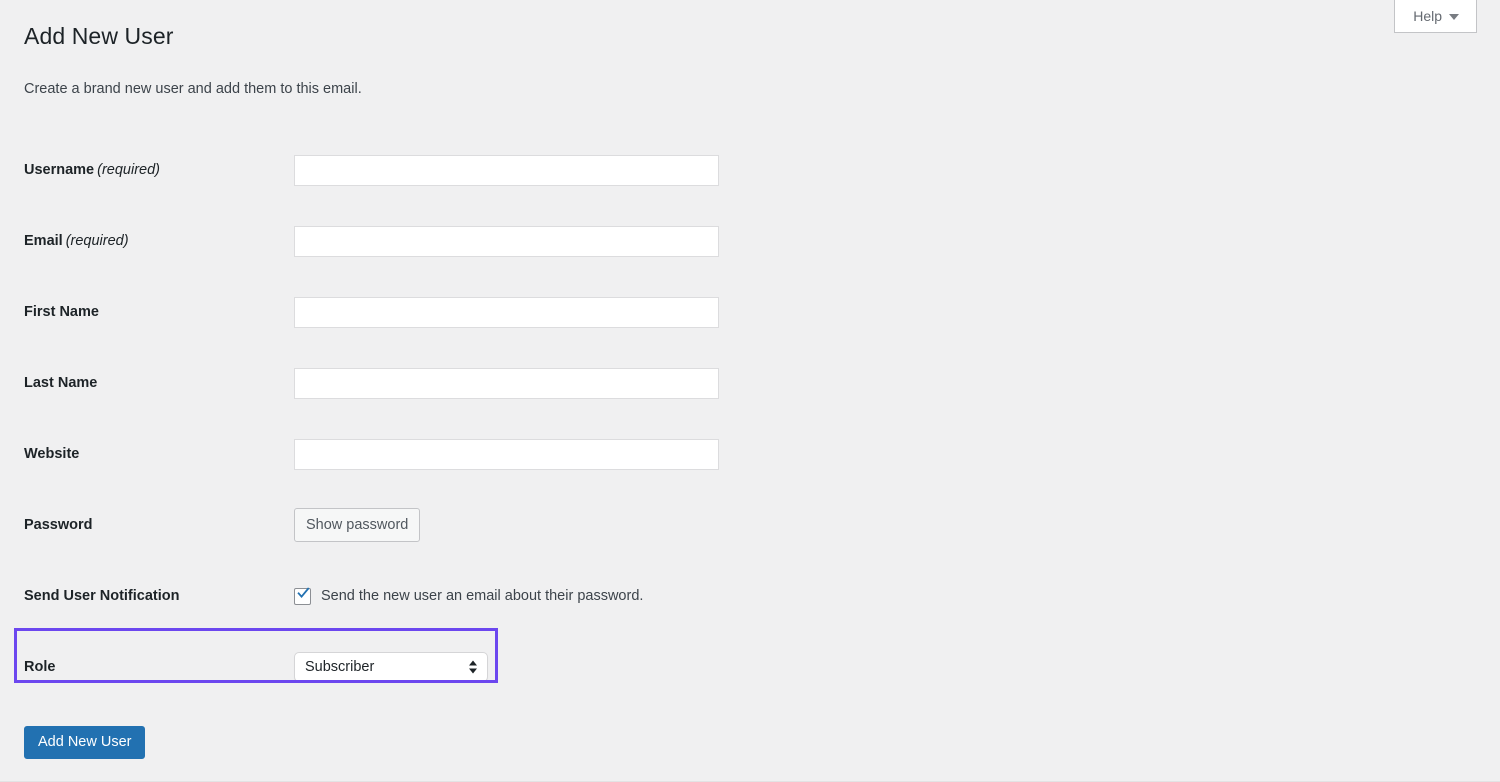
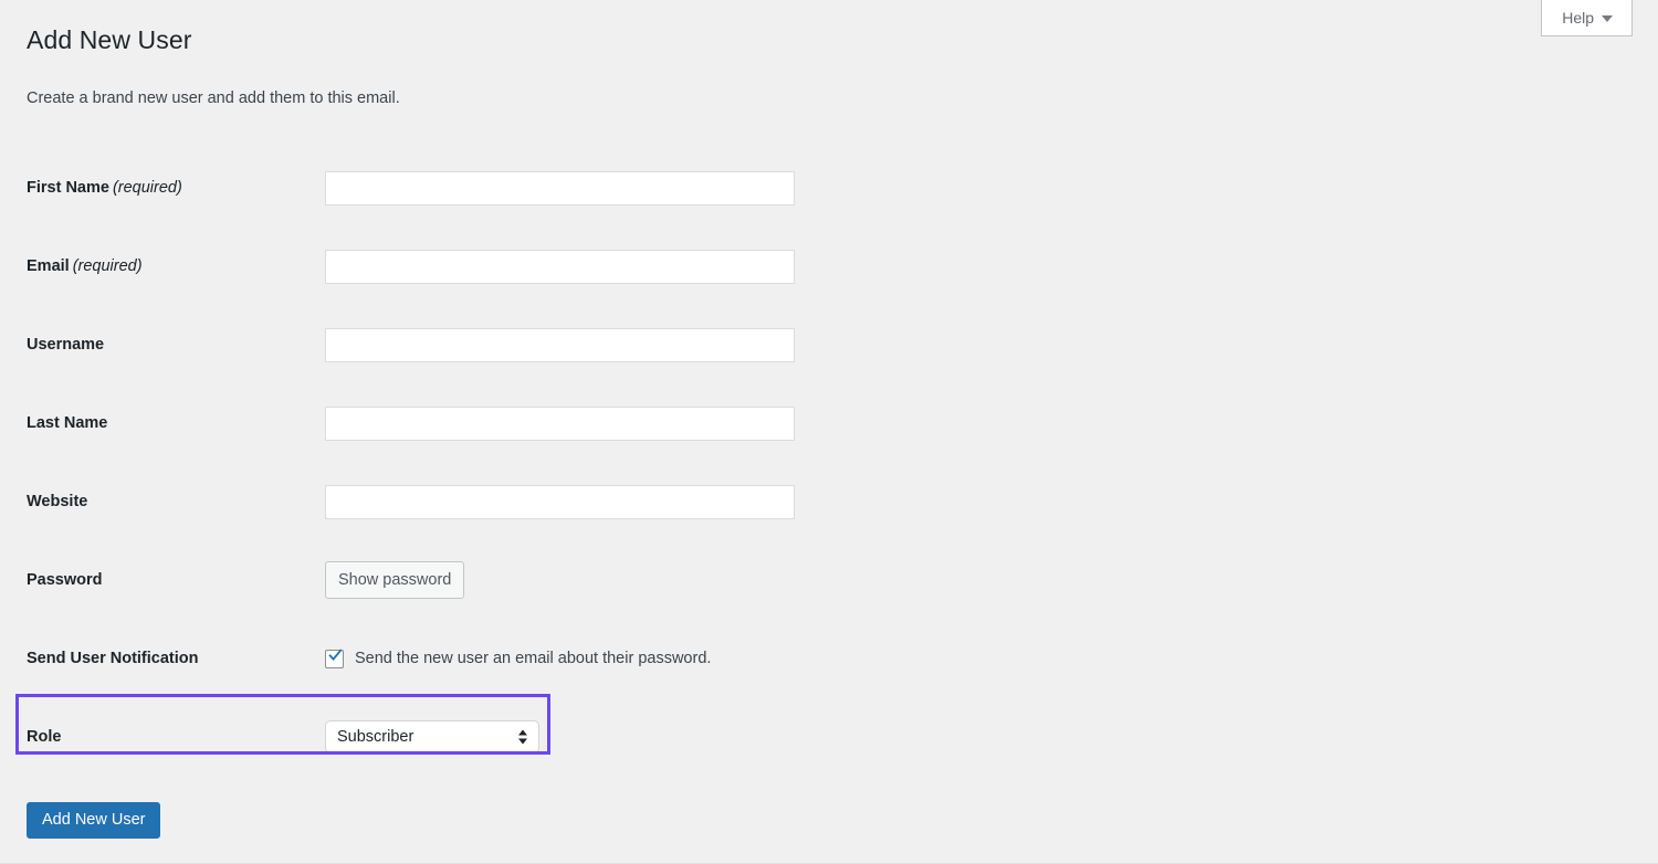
  Help
  Add New User
  Create a brand new user and add them to this email.
- Username (required)
+ First Name (required)
  Email (required)
- First Name
+ Username
  Last Name
  Website
  Password	Show password
  Send User Notification	Send the new user an email about their password.
  Role	Subscriber
  Add New User
